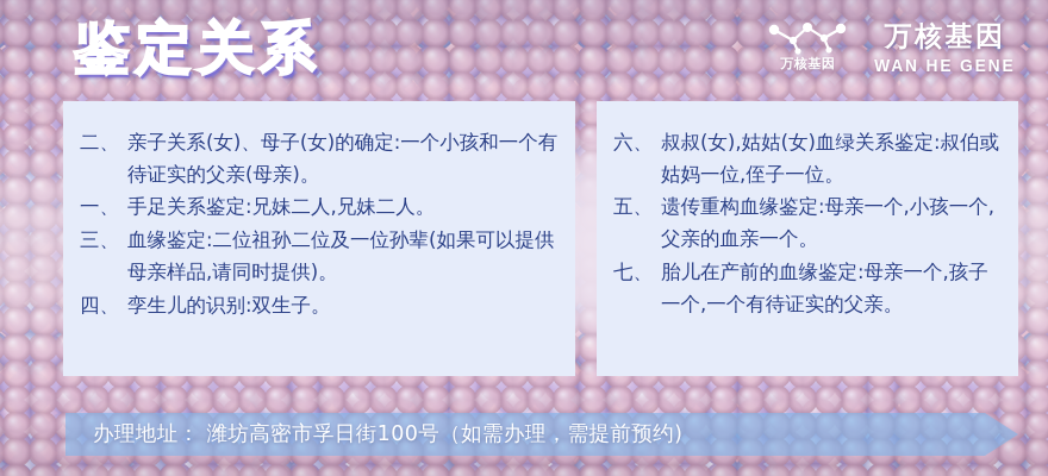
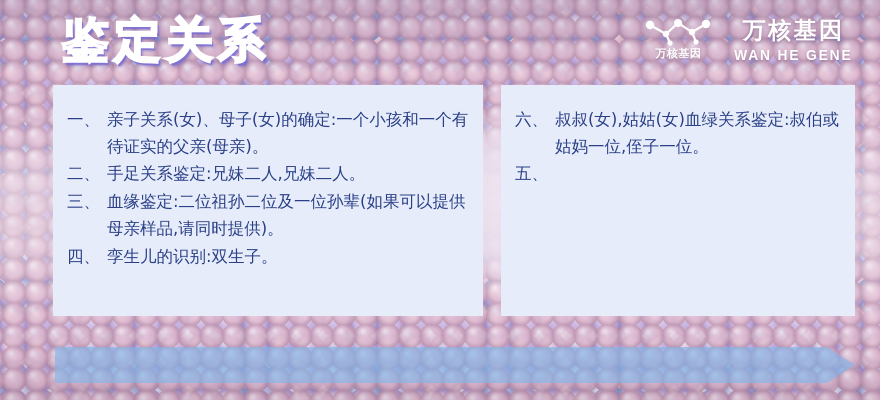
  鉴定关系
  万核基因
  万核基因
  WAN HE GENE
- 二、
+ 一、
  亲子关系(女)、母子(女)的确定:一个小孩和一个有待证实的父亲(母亲)。
- 一、
+ 二、
  手足关系鉴定:兄妹二人,兄妹二人。
  三、
  血缘鉴定:二位祖孙二位及一位孙辈(如果可以提供母亲样品,请同时提供)。
  四、
  孪生儿的识别:双生子。
  六、
  叔叔(女),姑姑(女)血绿关系鉴定:叔伯或姑妈一位,侄子一位。
  五、
- 遗传重构血缘鉴定:母亲一个,小孩一个,父亲的血亲一个。
- 七、
- 胎儿在产前的血缘鉴定:母亲一个,孩子一个,一个有待证实的父亲。
- 办理地址： 潍坊高密市孚日街100号（如需办理，需提前预约)
